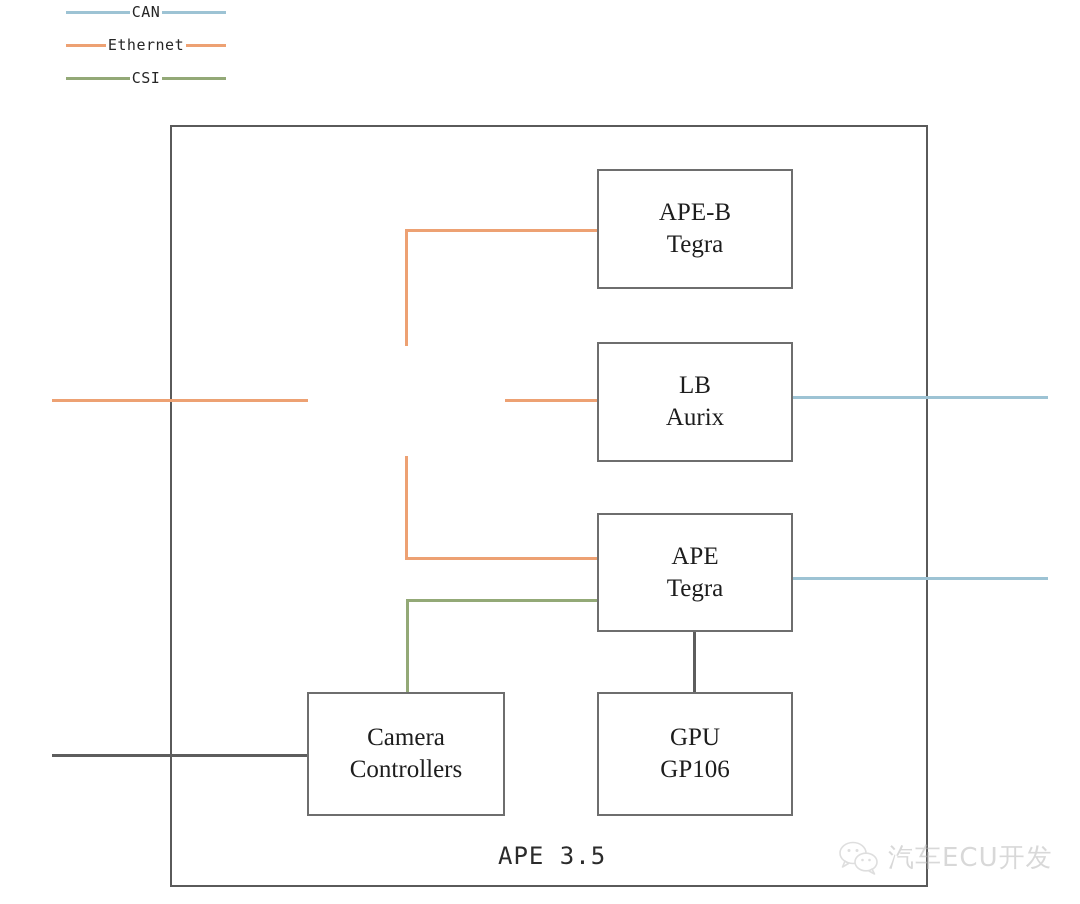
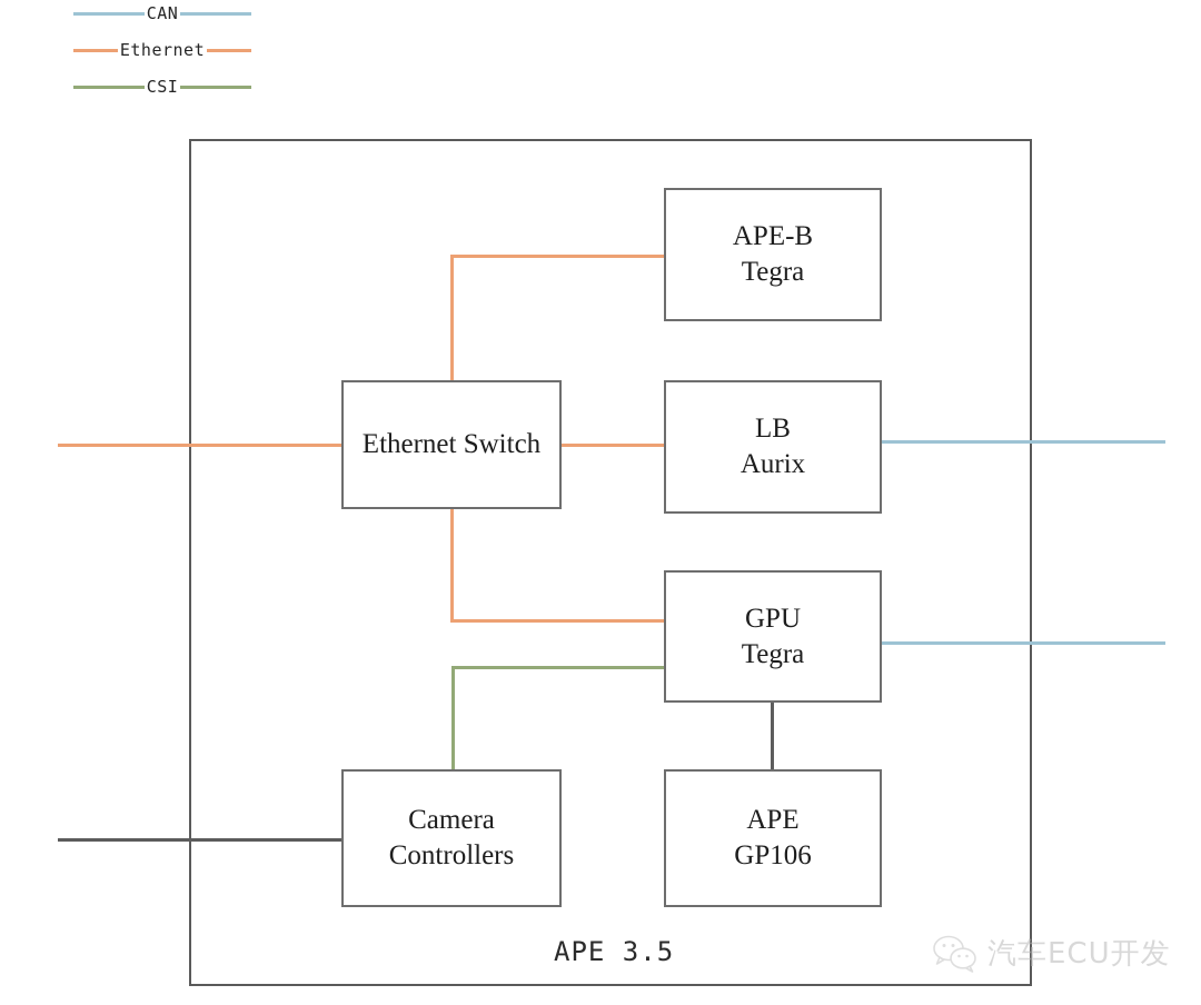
  CAN
  Ethernet
  CSI
  APE-B
  Tegra
+ Ethernet Switch
  LB
  Aurix
- APE
+ GPU
  Tegra
  Camera
  Controllers
- GPU
+ APE
  GP106
  APE 3.5
  汽车ECU开发
